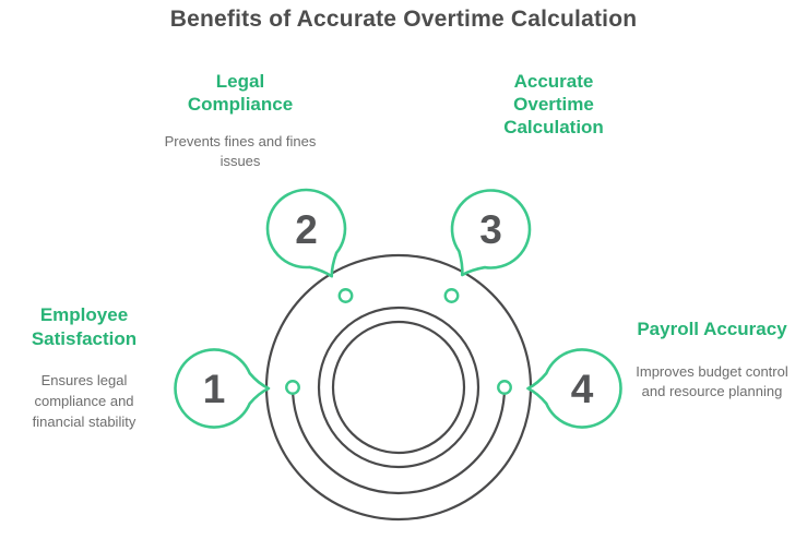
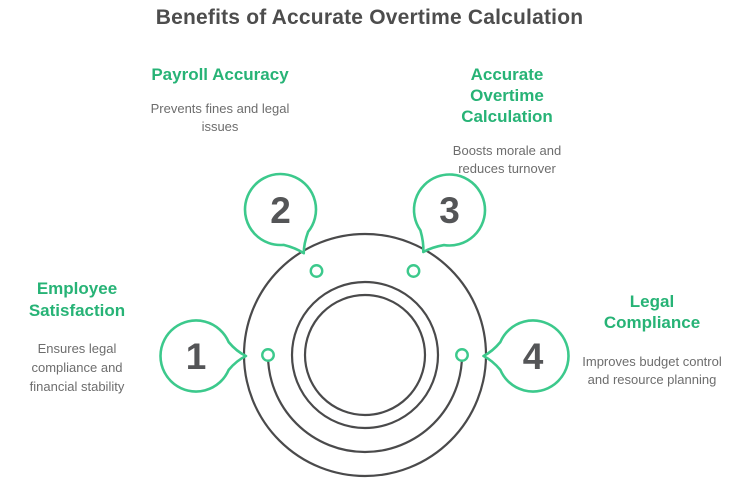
  Benefits of Accurate Overtime Calculation
  Employee Satisfaction
  Ensures legal compliance and financial stability
- Legal Compliance
+ Payroll Accuracy
- Prevents fines and fines issues
+ Prevents fines and legal issues
  Accurate Overtime Calculation
+ Boosts morale and reduces turnover
- Payroll Accuracy
+ Legal Compliance
  Improves budget control and resource planning
  1
  2
  3
  4
